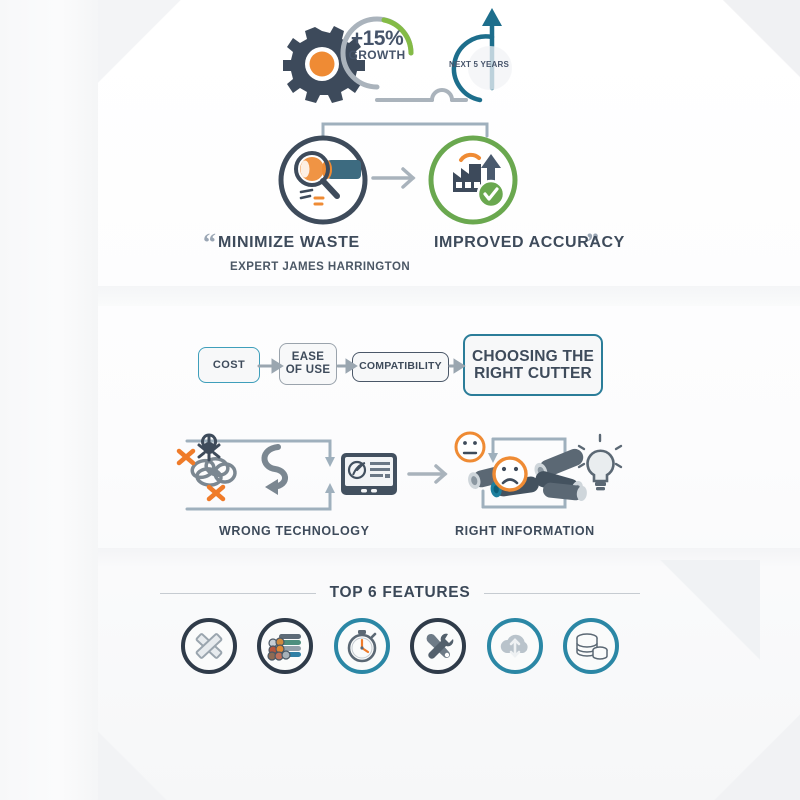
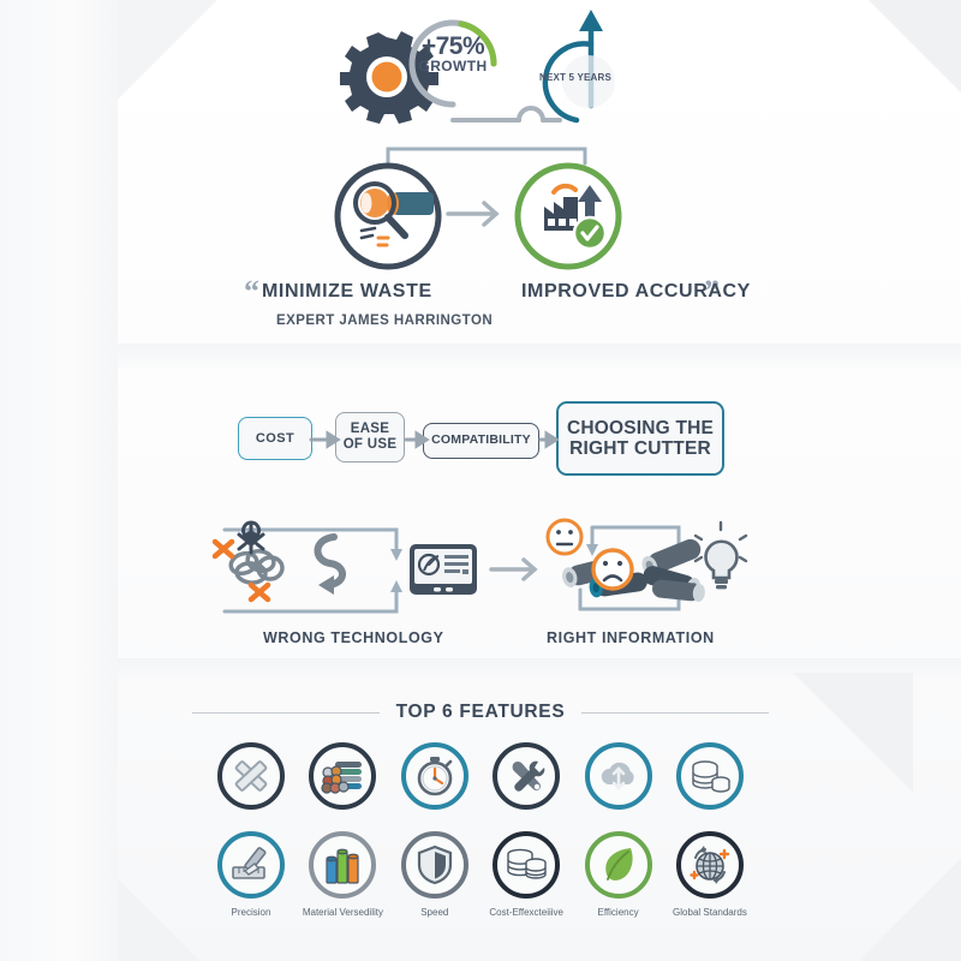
- +15%
+ +75%
  GROWTH
  NEXT 5 YEARS
  “
  ”
  MINIMIZE WASTE
  IMPROVED ACCURACY
  EXPERT JAMES HARRINGTON
  COST
  EASE
  OF USE
  COMPATIBILITY
  CHOOSING THE
  RIGHT CUTTER
  WRONG TECHNOLOGY
  RIGHT INFORMATION
  TOP 6 FEATURES
+ Precision
+ Material Versedility
+ Speed
+ Cost-Effexcteiiive
+ Efficiency
+ Global Standards
